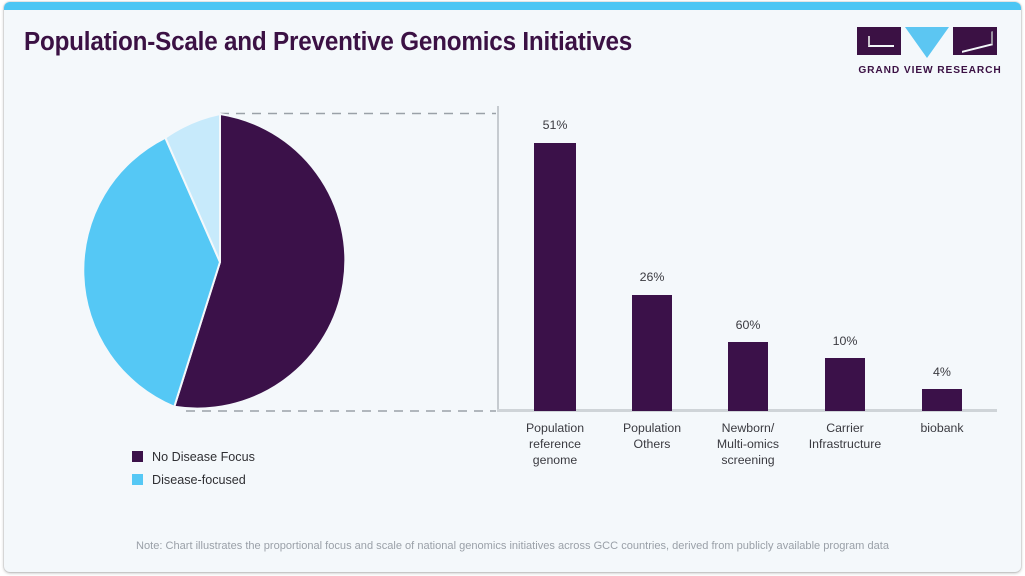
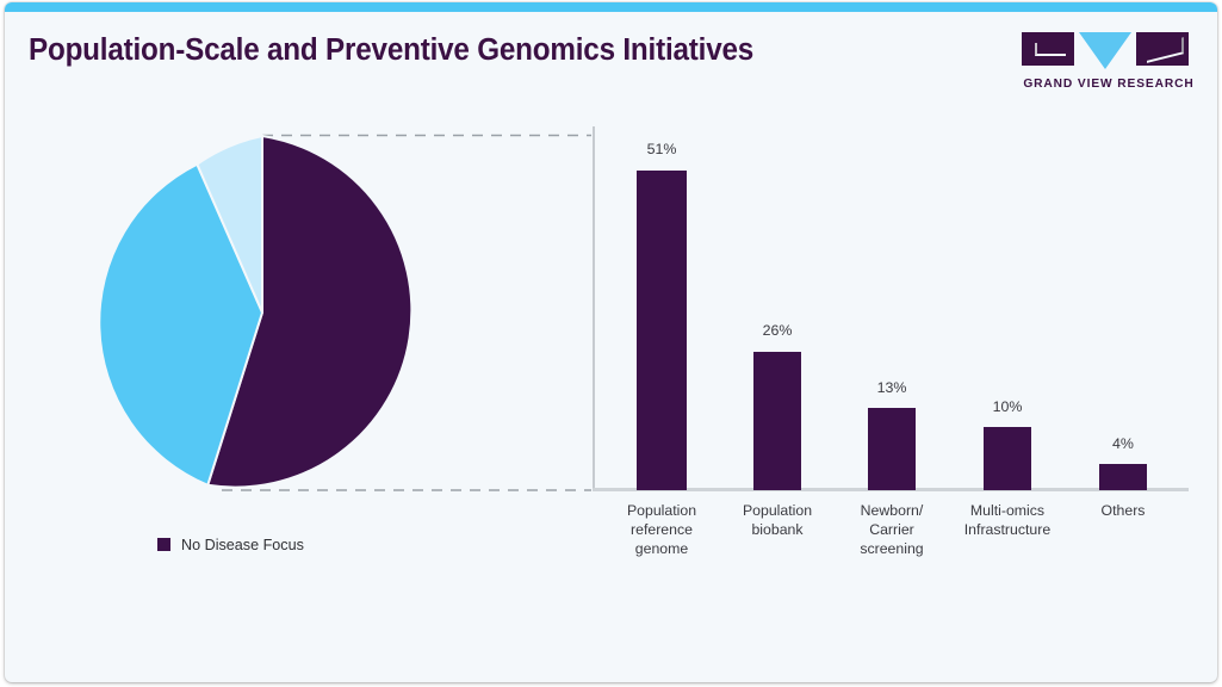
  Population-Scale and Preventive Genomics Initiatives
  GRAND VIEW RESEARCH
  No Disease Focus
- Disease-focused
  51%
  Population
  reference
  genome
  26%
  Population
- Others
+ biobank
- 60%
+ 13%
  Newborn/
- Multi-omics
+ Carrier
  screening
  10%
- Carrier
+ Multi-omics
  Infrastructure
  4%
- biobank
+ Others
- Note: Chart illustrates the proportional focus and scale of national genomics initiatives across GCC countries, derived from publicly available program data
